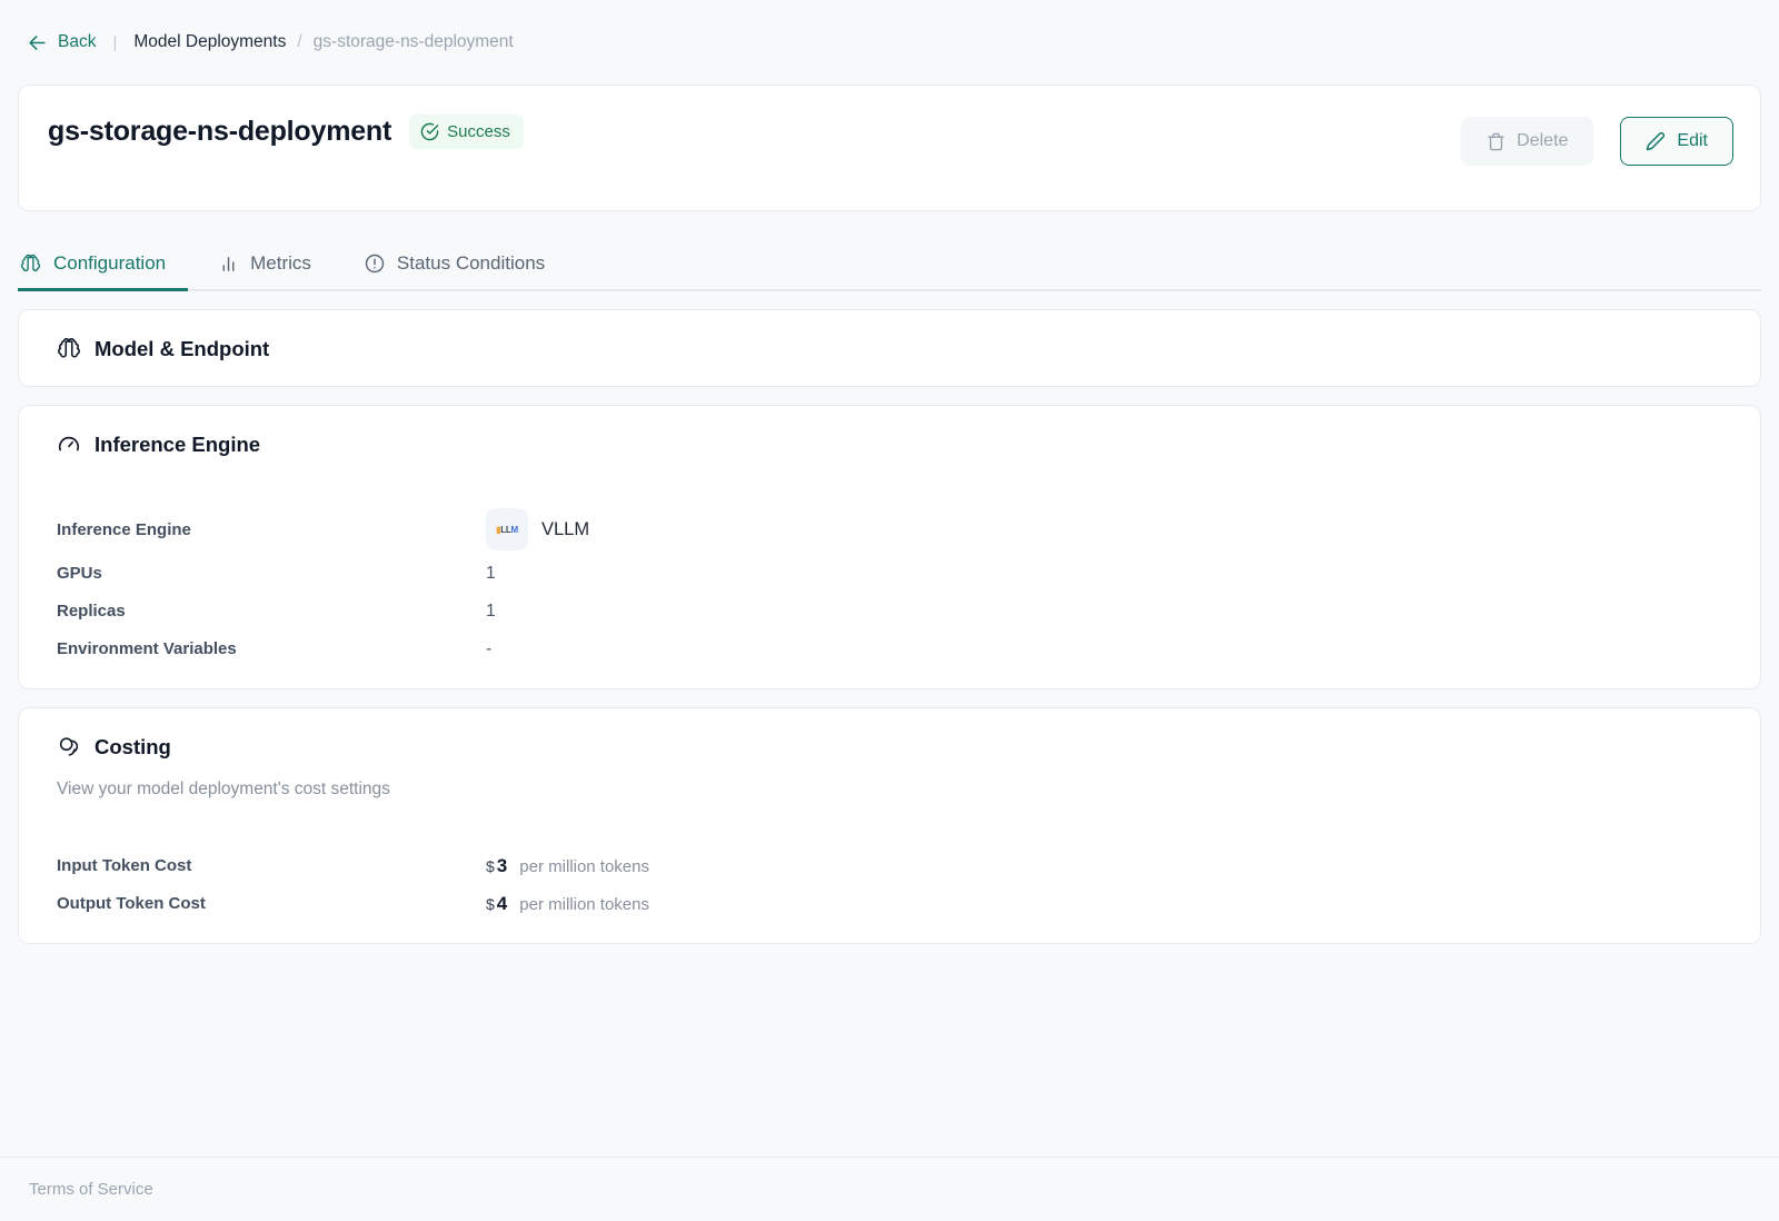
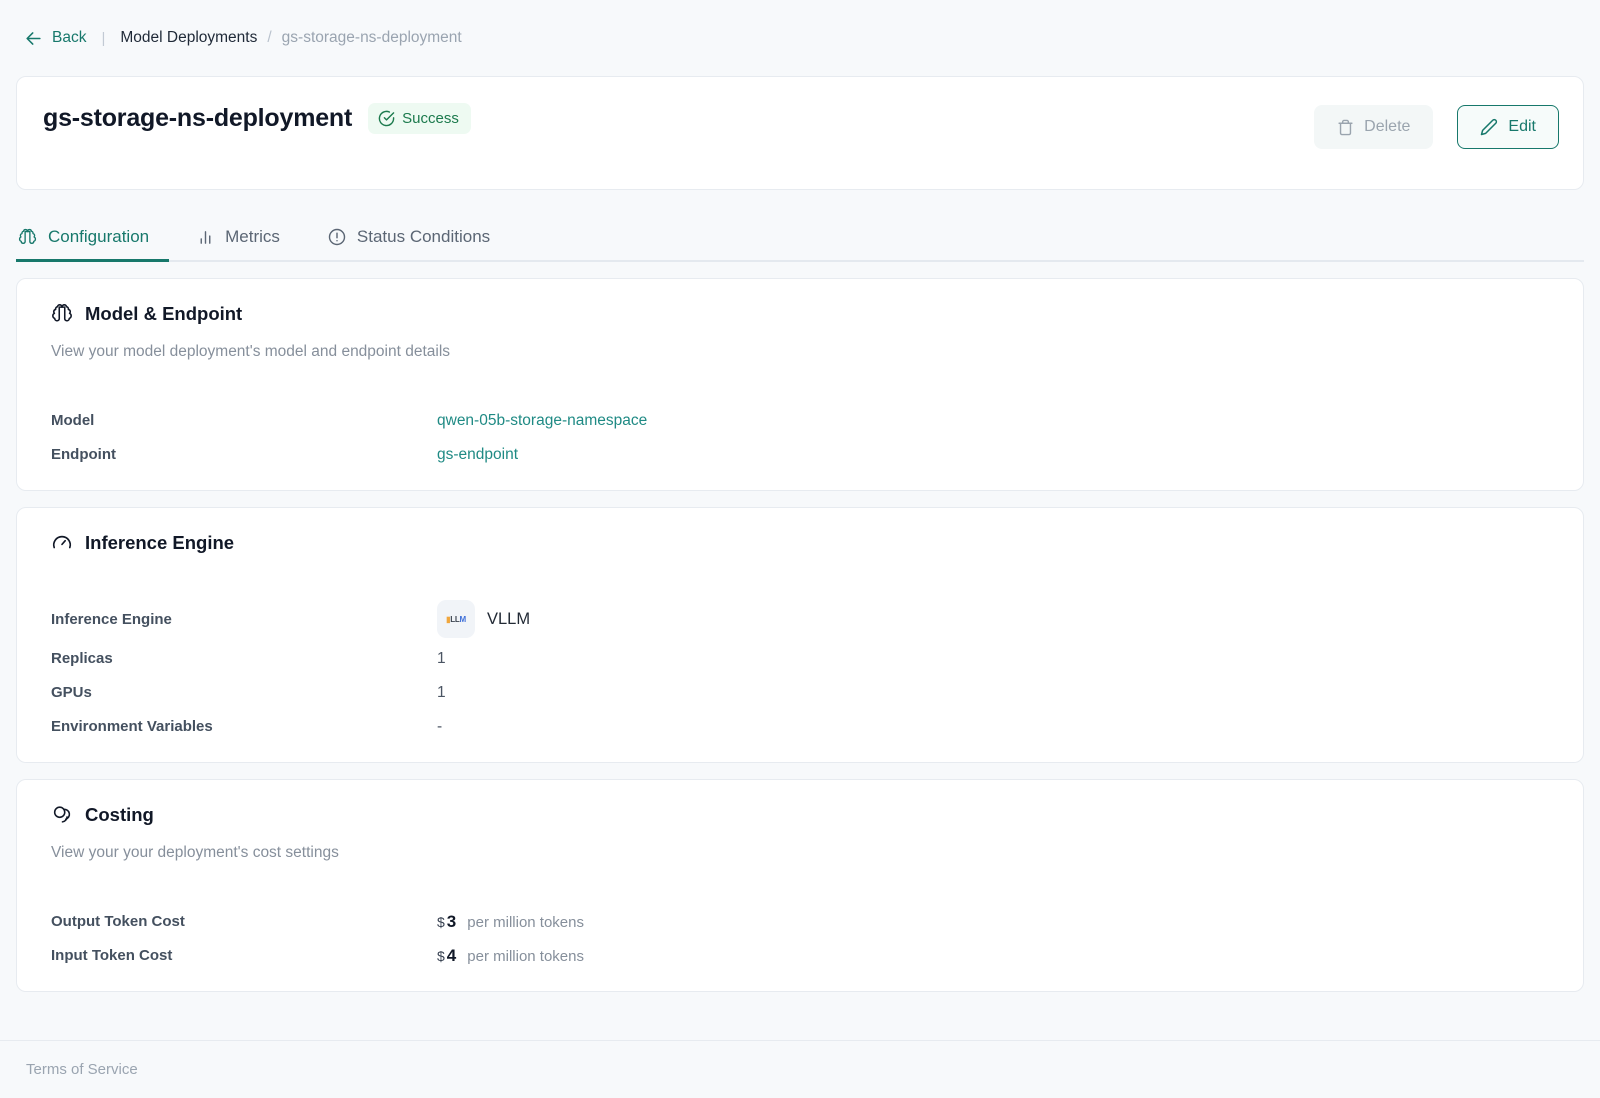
  Back
  |
  Model Deployments
  /
  gs-storage-ns-deployment
  gs-storage-ns-deployment
  Success
  Delete
  Edit
  Configuration
  Metrics
  Status Conditions
  Model & Endpoint
+ View your model deployment's model and endpoint details
+ Model
+ qwen-05b-storage-namespace
+ Endpoint
+ gs-endpoint
  Inference Engine
  Inference Engine
  ▮
  LL
  M
  VLLM
- GPUs
+ Replicas
  1
- Replicas
+ GPUs
  1
  Environment Variables
  -
  Costing
- View your model deployment's cost settings
+ View your your deployment's cost settings
- Input Token Cost
+ Output Token Cost
  $
  3
  per million tokens
- Output Token Cost
+ Input Token Cost
  $
  4
  per million tokens
  Terms of Service
